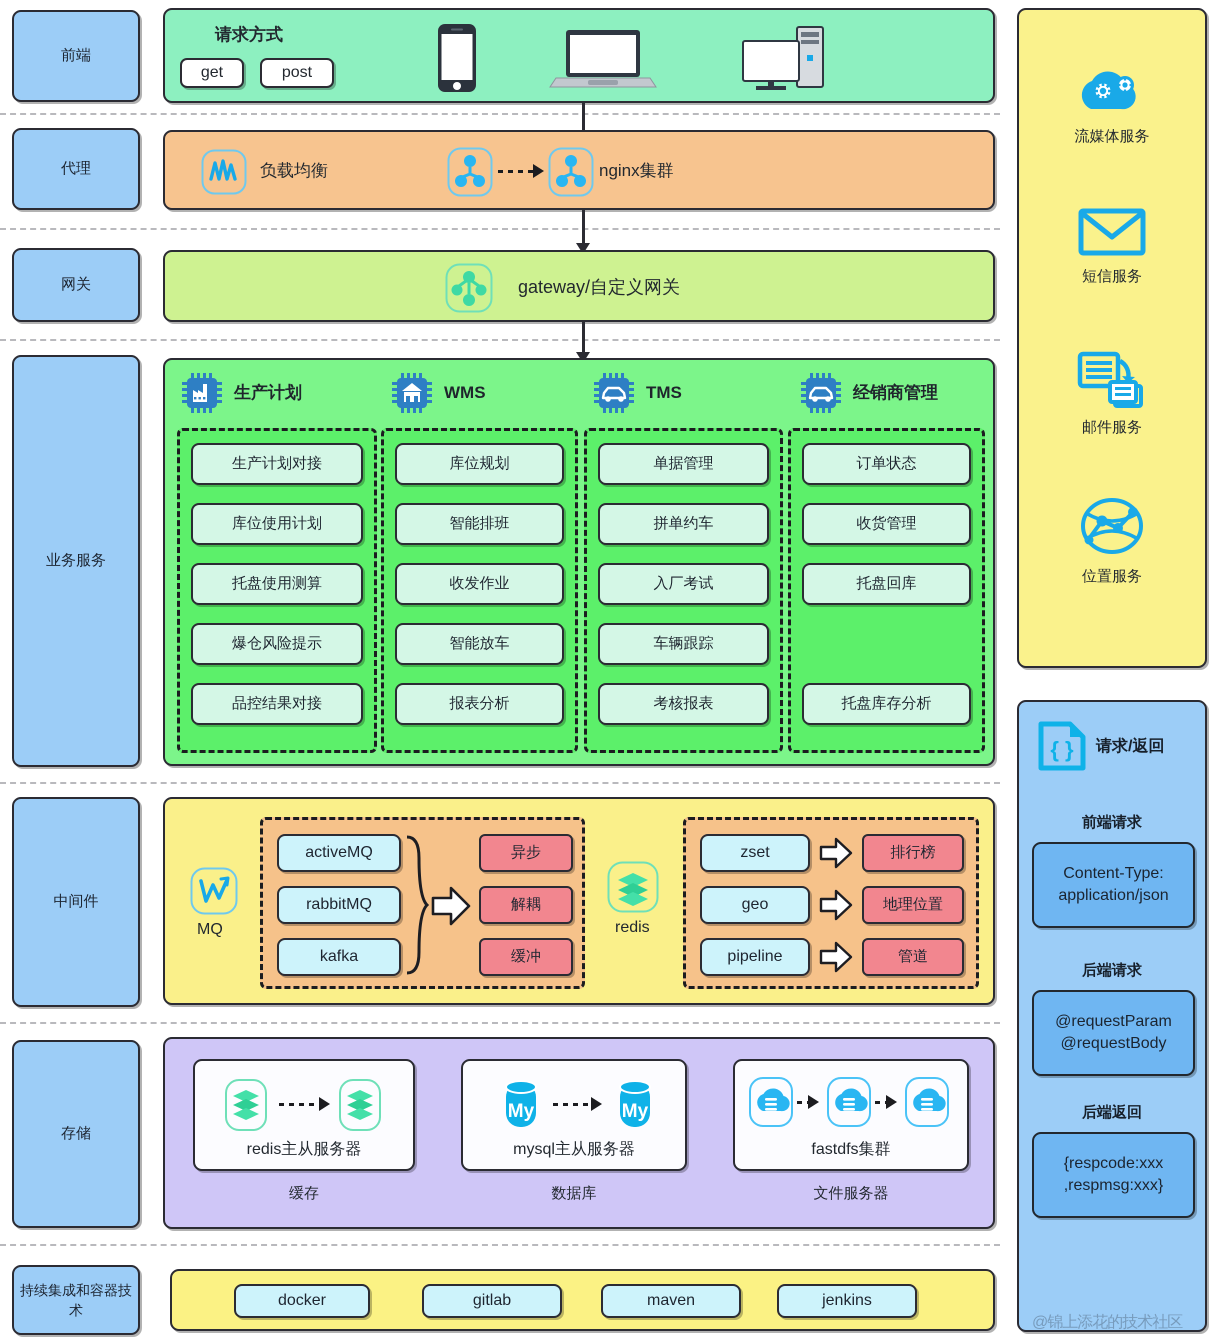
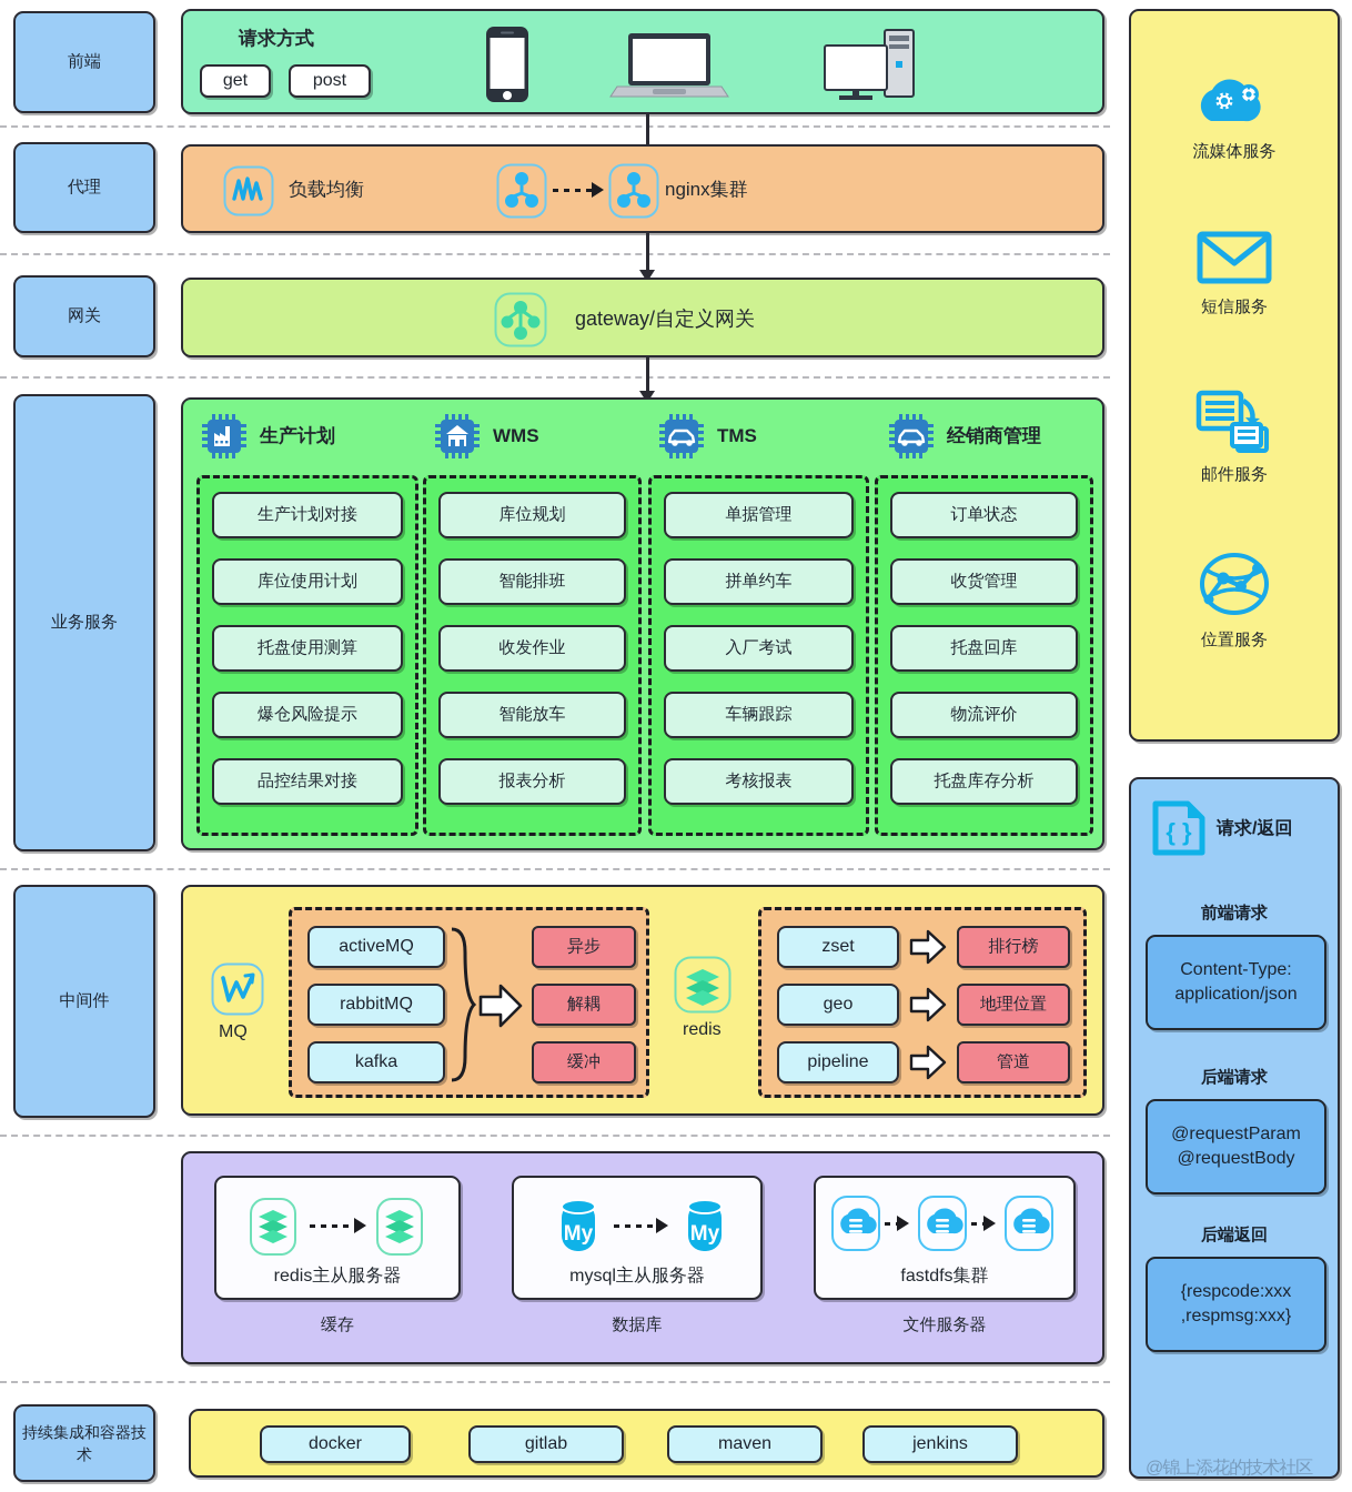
  前端
  代理
  网关
  业务服务
  中间件
- 存储
  持续集成和容器技术
  请求方式
  get
  post
  负载均衡
  nginx集群
  gateway/自定义网关
  生产计划
  WMS
  TMS
  经销商管理
  生产计划对接
  库位使用计划
  托盘使用测算
  爆仓风险提示
  品控结果对接
  库位规划
  智能排班
  收发作业
  智能放车
  报表分析
  单据管理
  拼单约车
  入厂考试
  车辆跟踪
  考核报表
  订单状态
  收货管理
  托盘回库
+ 物流评价
  托盘库存分析
  MQ
  activeMQ
  rabbitMQ
  kafka
  异步
  解耦
  缓冲
  redis
  zset
  geo
  pipeline
  排行榜
  地理位置
  管道
  redis主从服务器
  缓存
  My
  My
  mysql主从服务器
  数据库
  fastdfs集群
  文件服务器
  docker
  gitlab
  maven
  jenkins
  流媒体服务
  短信服务
  邮件服务
  位置服务
  { }
  请求/返回
  前端请求
  Content-Type:
  application/json
  后端请求
  @requestParam
  @requestBody
  后端返回
  {respcode:xxx
  ,respmsg:xxx}
  @锦上添花的技术社区
